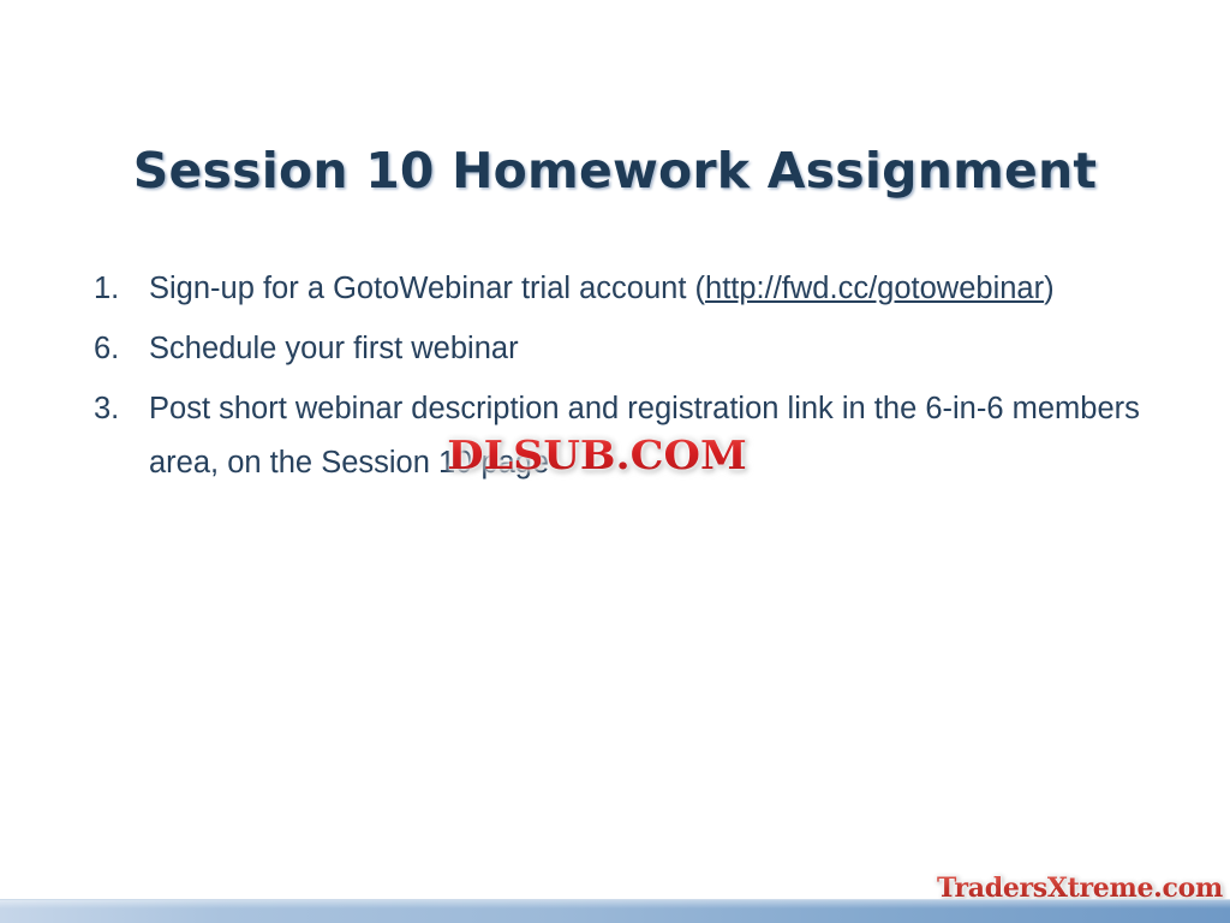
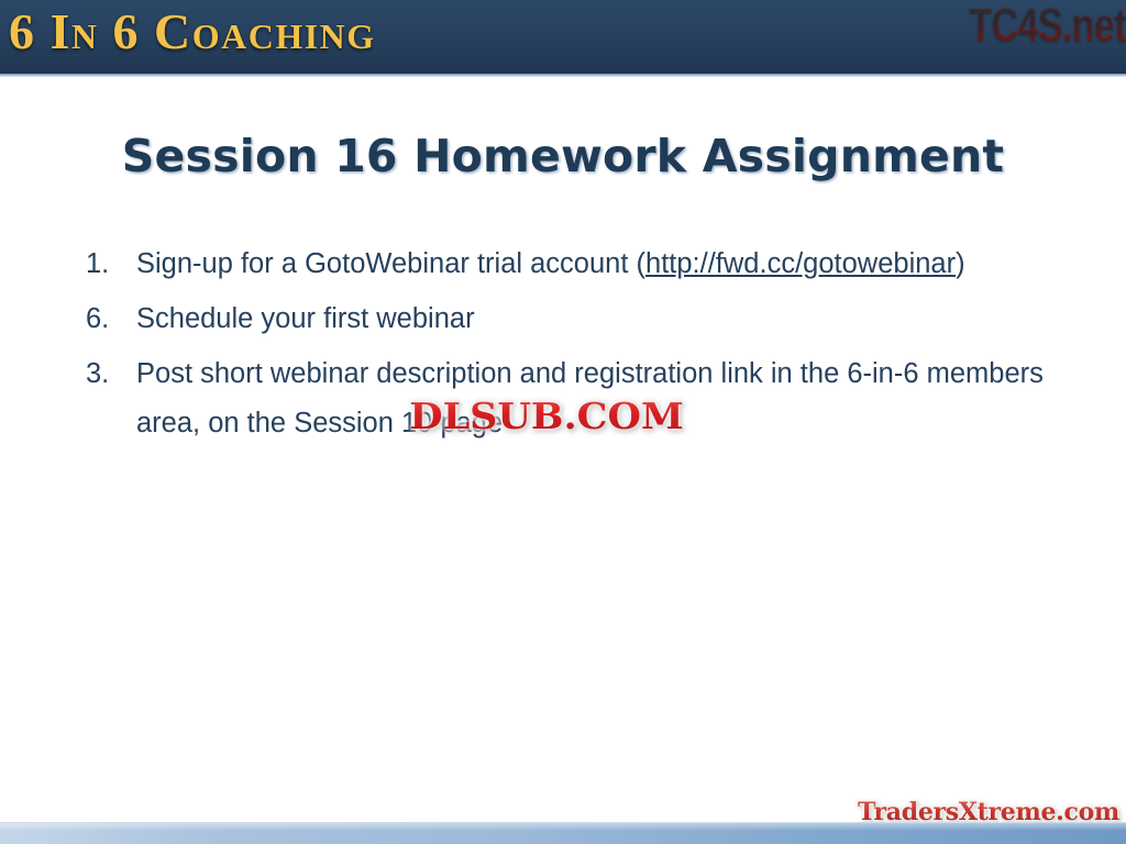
+ 6 In 6 Coaching
+ TC4S.net
- Session 10 Homework Assignment
+ Session 16 Homework Assignment
  1.
  Sign-up for a GotoWebinar trial account (http://fwd.cc/gotowebinar)
  6.
  Schedule your first webinar
  3.
  Post short webinar description and registration link in the 6-in-6 members area, on the Session
  DLSUB.COM
  TradersXtreme.com
